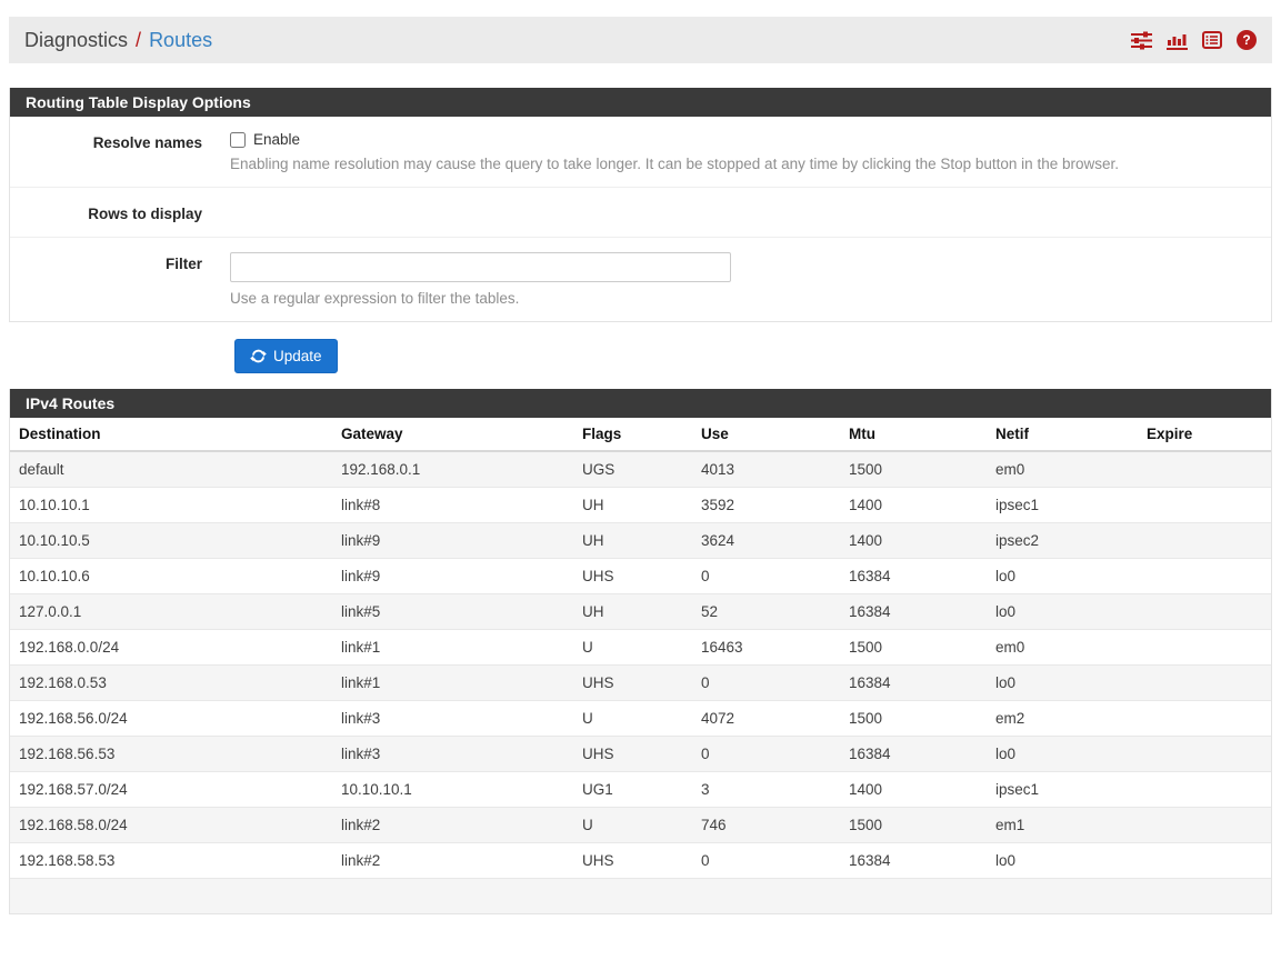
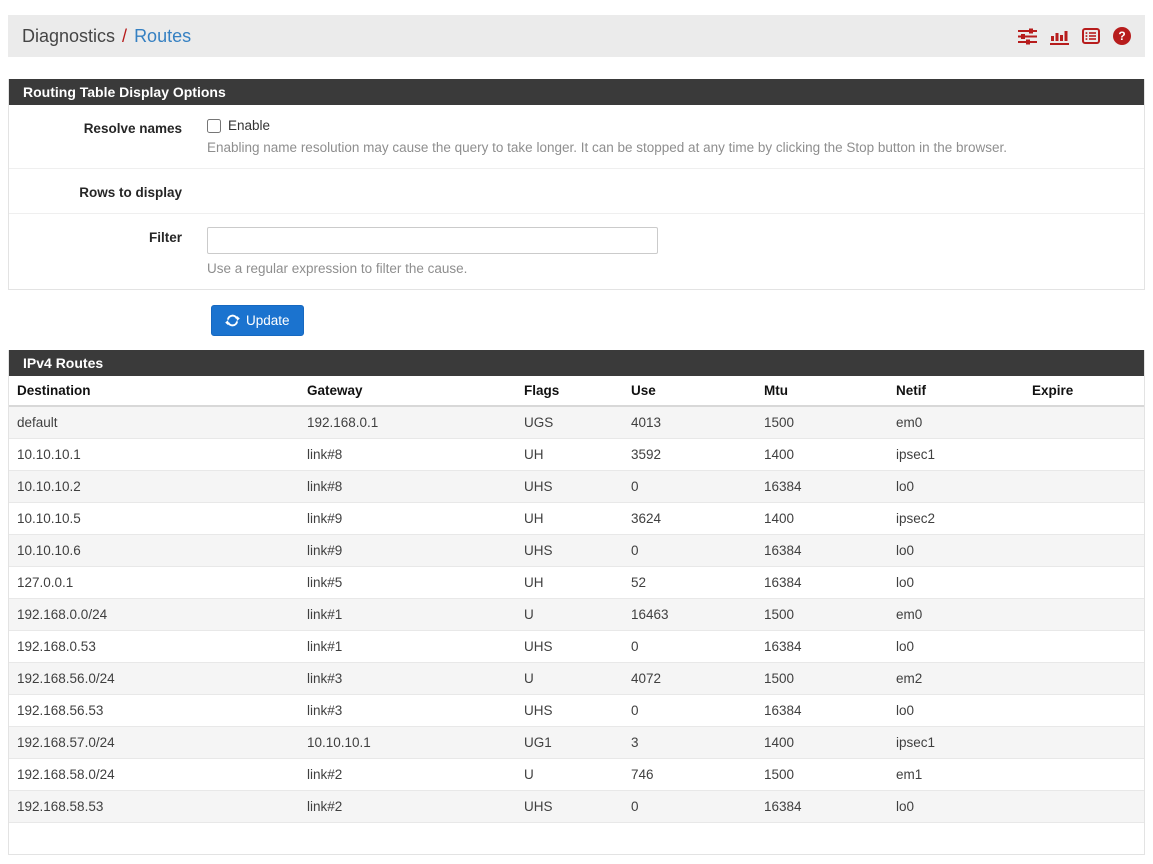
  Diagnostics
  /
  Routes
  ?
  Routing Table Display Options
  Resolve names
  Enable
  Enabling name resolution may cause the query to take longer. It can be stopped at any time by clicking the Stop button in the browser.
  Rows to display
  Filter
- Use a regular expression to filter the tables.
+ Use a regular expression to filter the cause.
  Update
  IPv4 Routes
  Destination	Gateway	Flags	Use	Mtu	Netif	Expire
  default	192.168.0.1	UGS	4013	1500	em0
  10.10.10.1	link#8	UH	3592	1400	ipsec1
+ 10.10.10.2	link#8	UHS	0	16384	lo0
  10.10.10.5	link#9	UH	3624	1400	ipsec2
  10.10.10.6	link#9	UHS	0	16384	lo0
  127.0.0.1	link#5	UH	52	16384	lo0
  192.168.0.0/24	link#1	U	16463	1500	em0
  192.168.0.53	link#1	UHS	0	16384	lo0
  192.168.56.0/24	link#3	U	4072	1500	em2
  192.168.56.53	link#3	UHS	0	16384	lo0
  192.168.57.0/24	10.10.10.1	UG1	3	1400	ipsec1
  192.168.58.0/24	link#2	U	746	1500	em1
  192.168.58.53	link#2	UHS	0	16384	lo0
